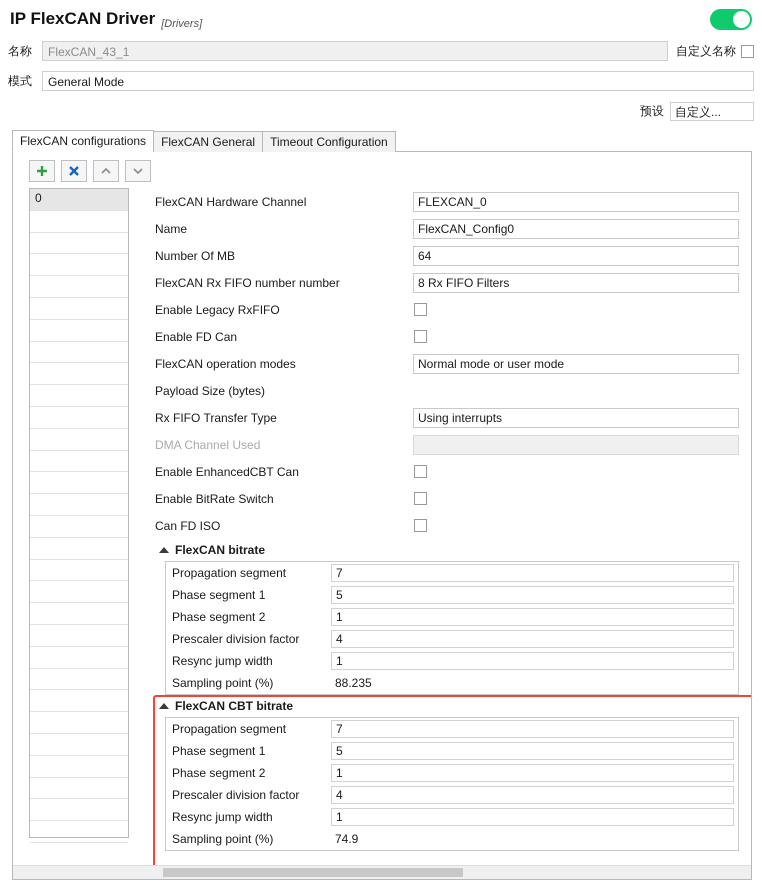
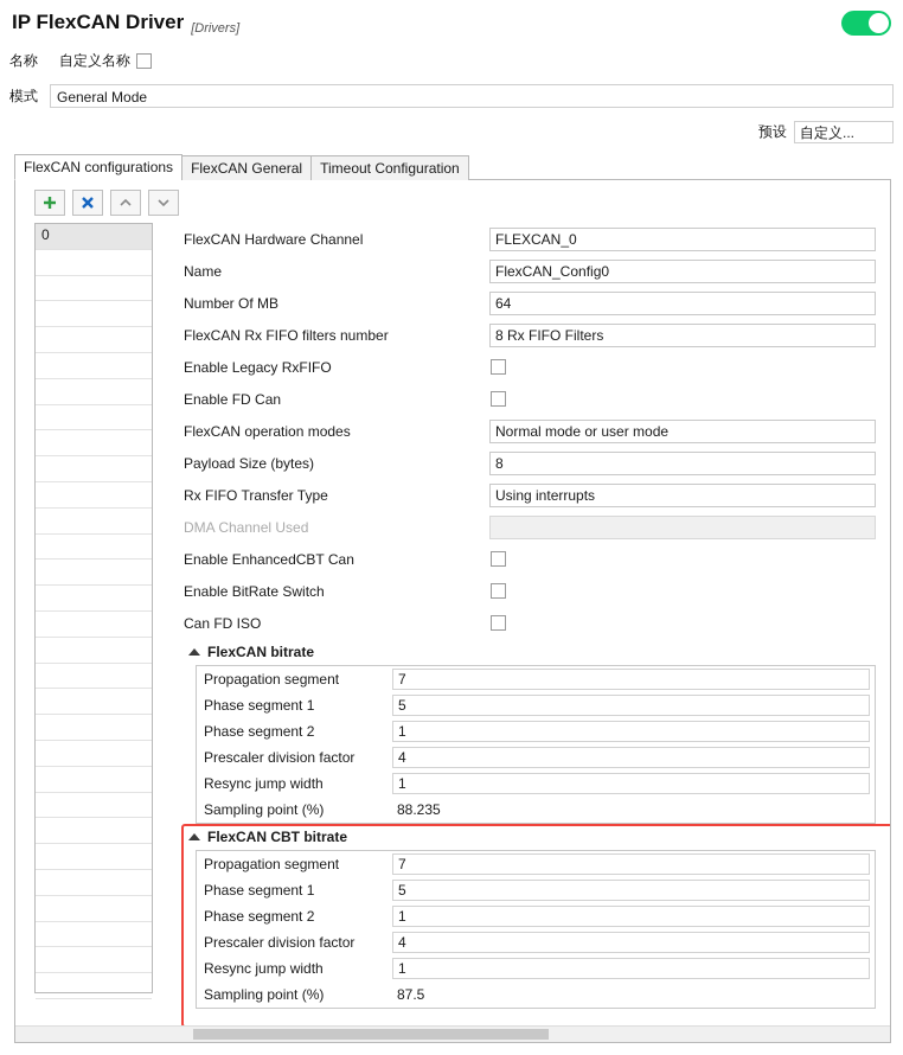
  IP FlexCAN Driver
  [Drivers]
  名称
- FlexCAN_43_1
  自定义名称
  模式
  General Mode
  预设
  自定义...
  FlexCAN configurations
  FlexCAN General
  Timeout Configuration
  0
  FlexCAN Hardware Channel
  FLEXCAN_0
  Name
  FlexCAN_Config0
  Number Of MB
  64
- FlexCAN Rx FIFO number number
+ FlexCAN Rx FIFO filters number
  8 Rx FIFO Filters
  Enable Legacy RxFIFO
  Enable FD Can
  FlexCAN operation modes
  Normal mode or user mode
  Payload Size (bytes)
+ 8
  Rx FIFO Transfer Type
  Using interrupts
  DMA Channel Used
  Enable EnhancedCBT Can
  Enable BitRate Switch
  Can FD ISO
  FlexCAN bitrate
  Propagation segment
  7
  Phase segment 1
  5
  Phase segment 2
  1
  Prescaler division factor
  4
  Resync jump width
  1
  Sampling point (%)
  88.235
  FlexCAN CBT bitrate
  Propagation segment
  7
  Phase segment 1
  5
  Phase segment 2
  1
  Prescaler division factor
  4
  Resync jump width
  1
  Sampling point (%)
- 74.9
+ 87.5
